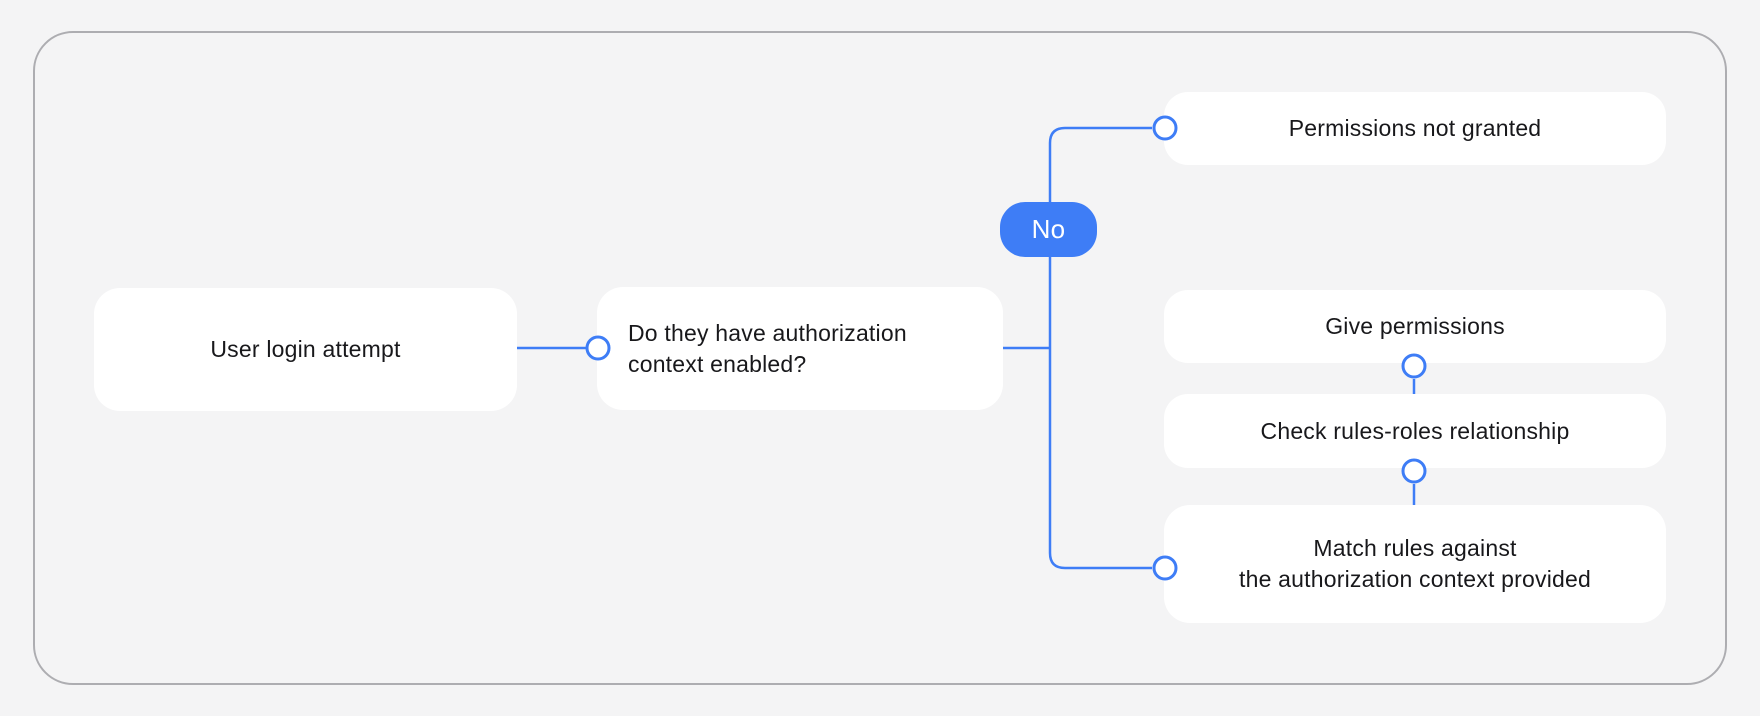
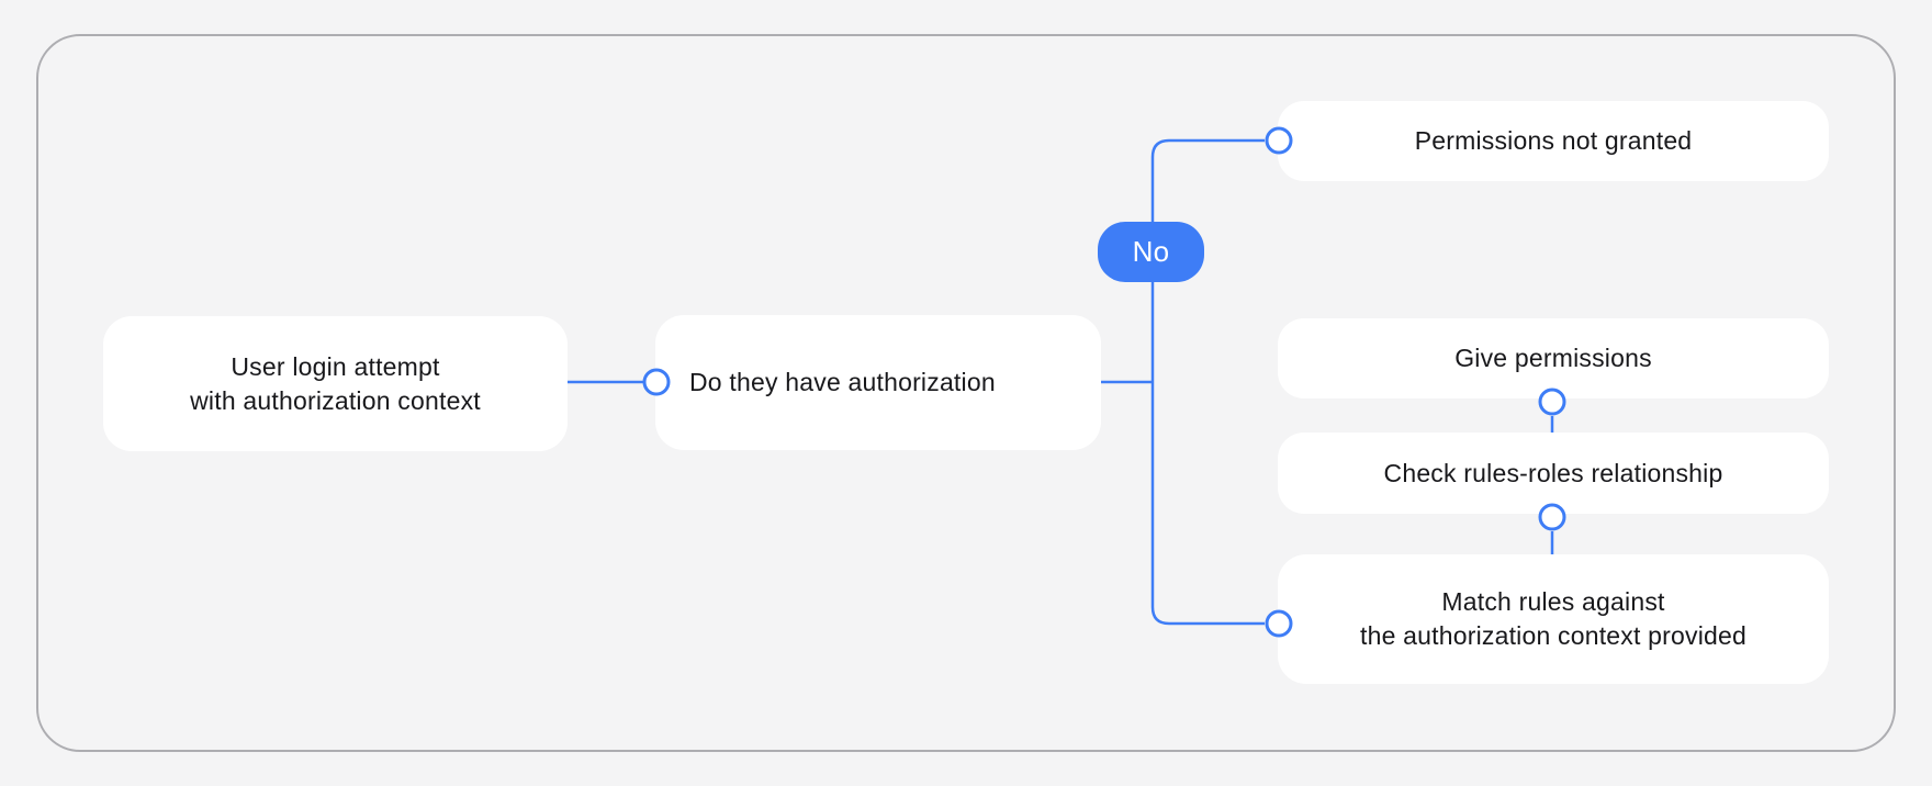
  User login attempt
+ with authorization context
  Do they have authorization
- context enabled?
  Permissions not granted
  Give permissions
  Check rules-roles relationship
  Match rules against
  the authorization context provided
  No
